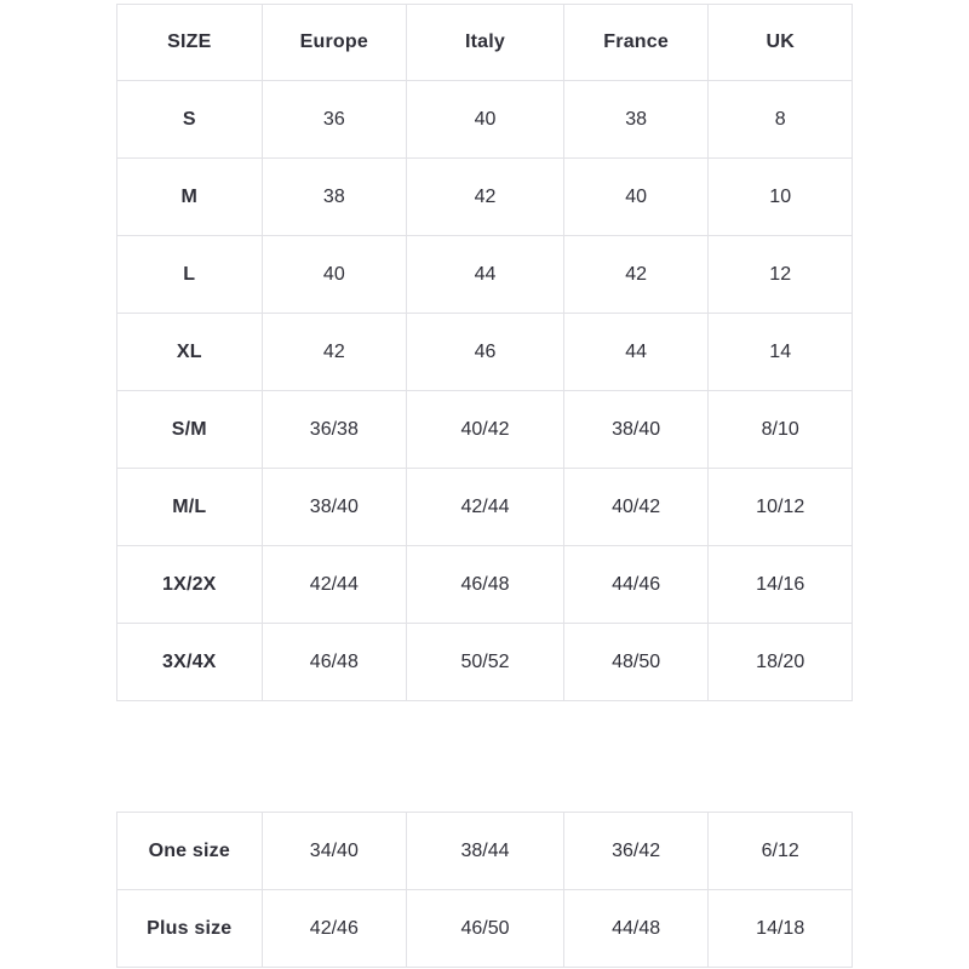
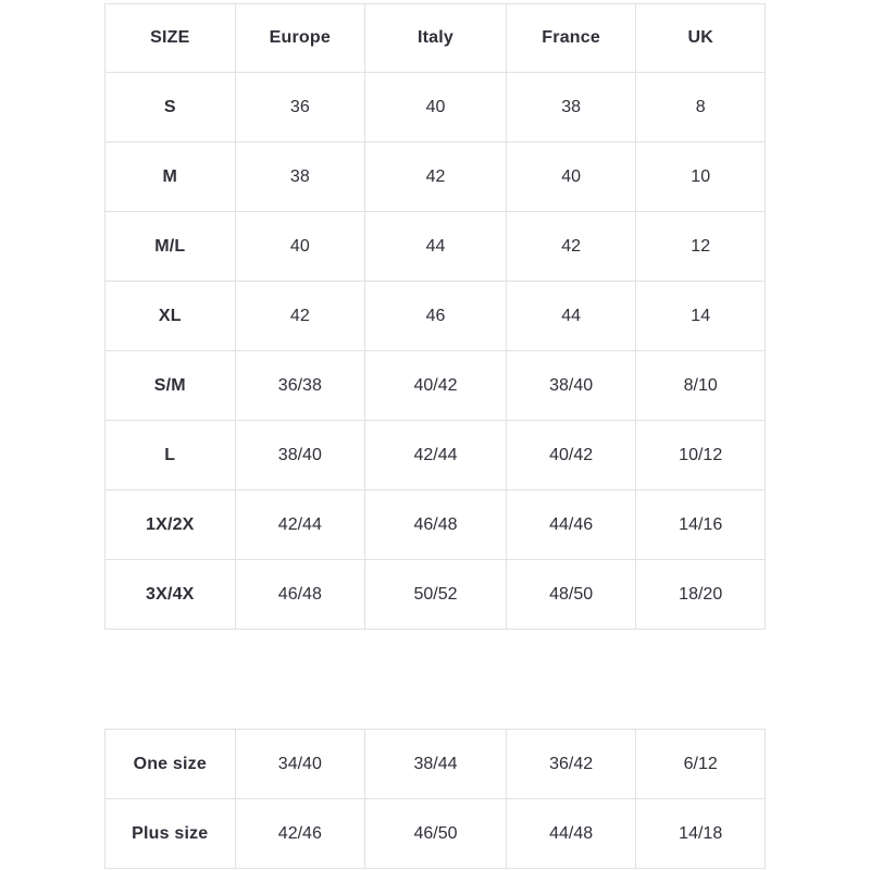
  SIZE	Europe	Italy	France	UK
  S	36	40	38	8
  M	38	42	40	10
- L	40	44	42	12
+ M/L	40	44	42	12
  XL	42	46	44	14
  S/M	36/38	40/42	38/40	8/10
- M/L	38/40	42/44	40/42	10/12
+ L	38/40	42/44	40/42	10/12
  1X/2X	42/44	46/48	44/46	14/16
  3X/4X	46/48	50/52	48/50	18/20
  One size	34/40	38/44	36/42	6/12
  Plus size	42/46	46/50	44/48	14/18
